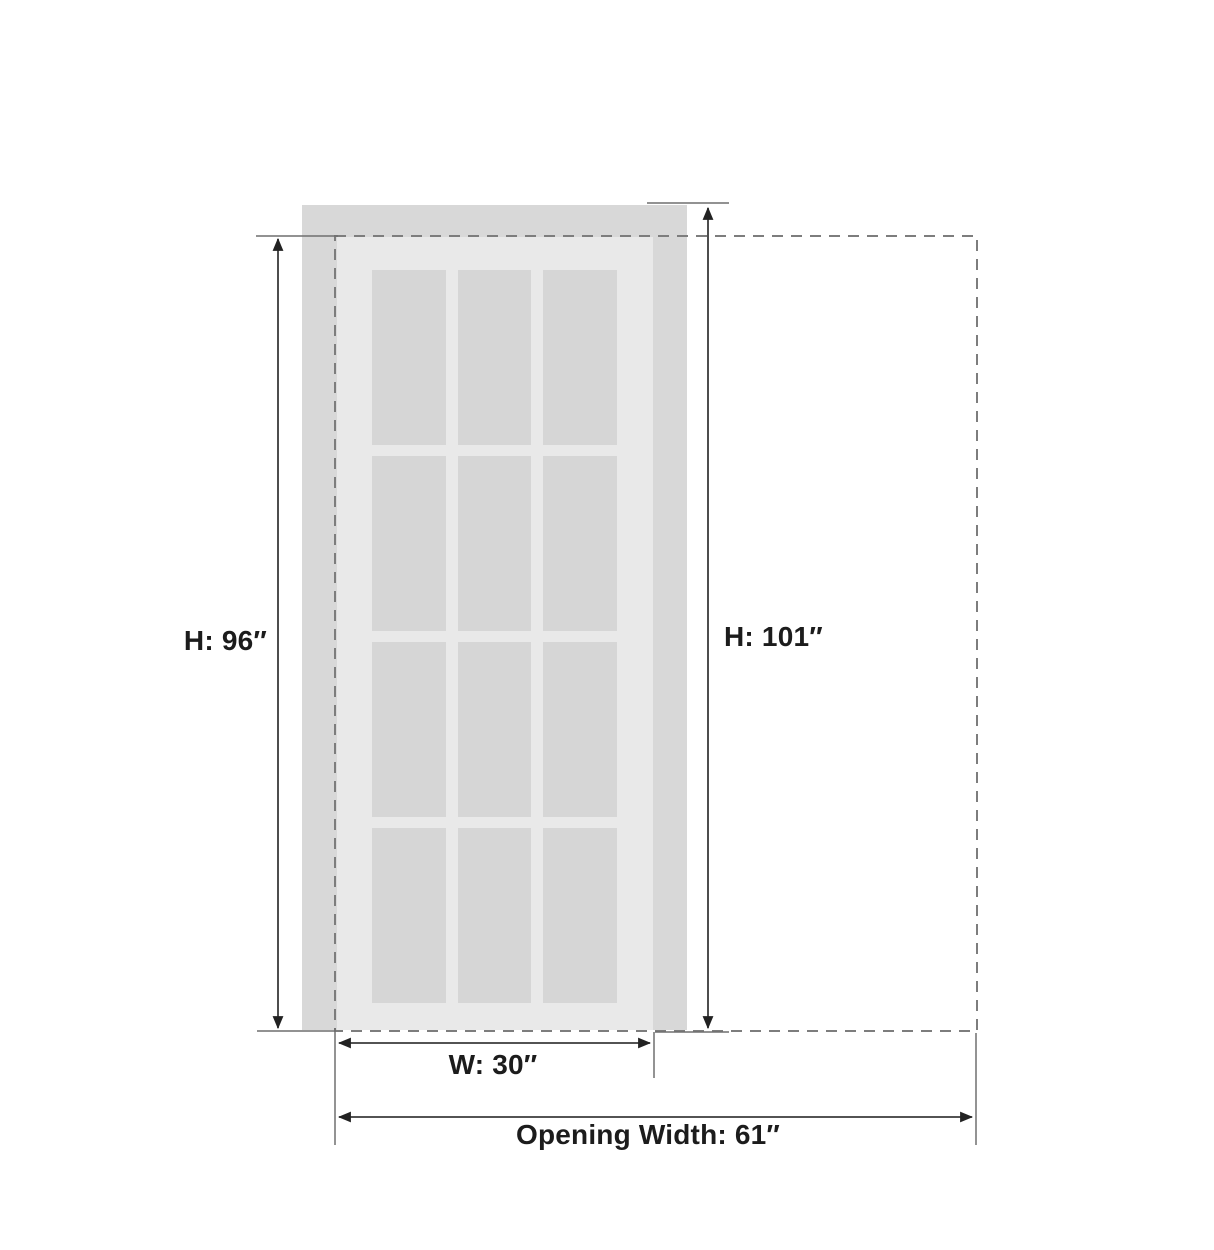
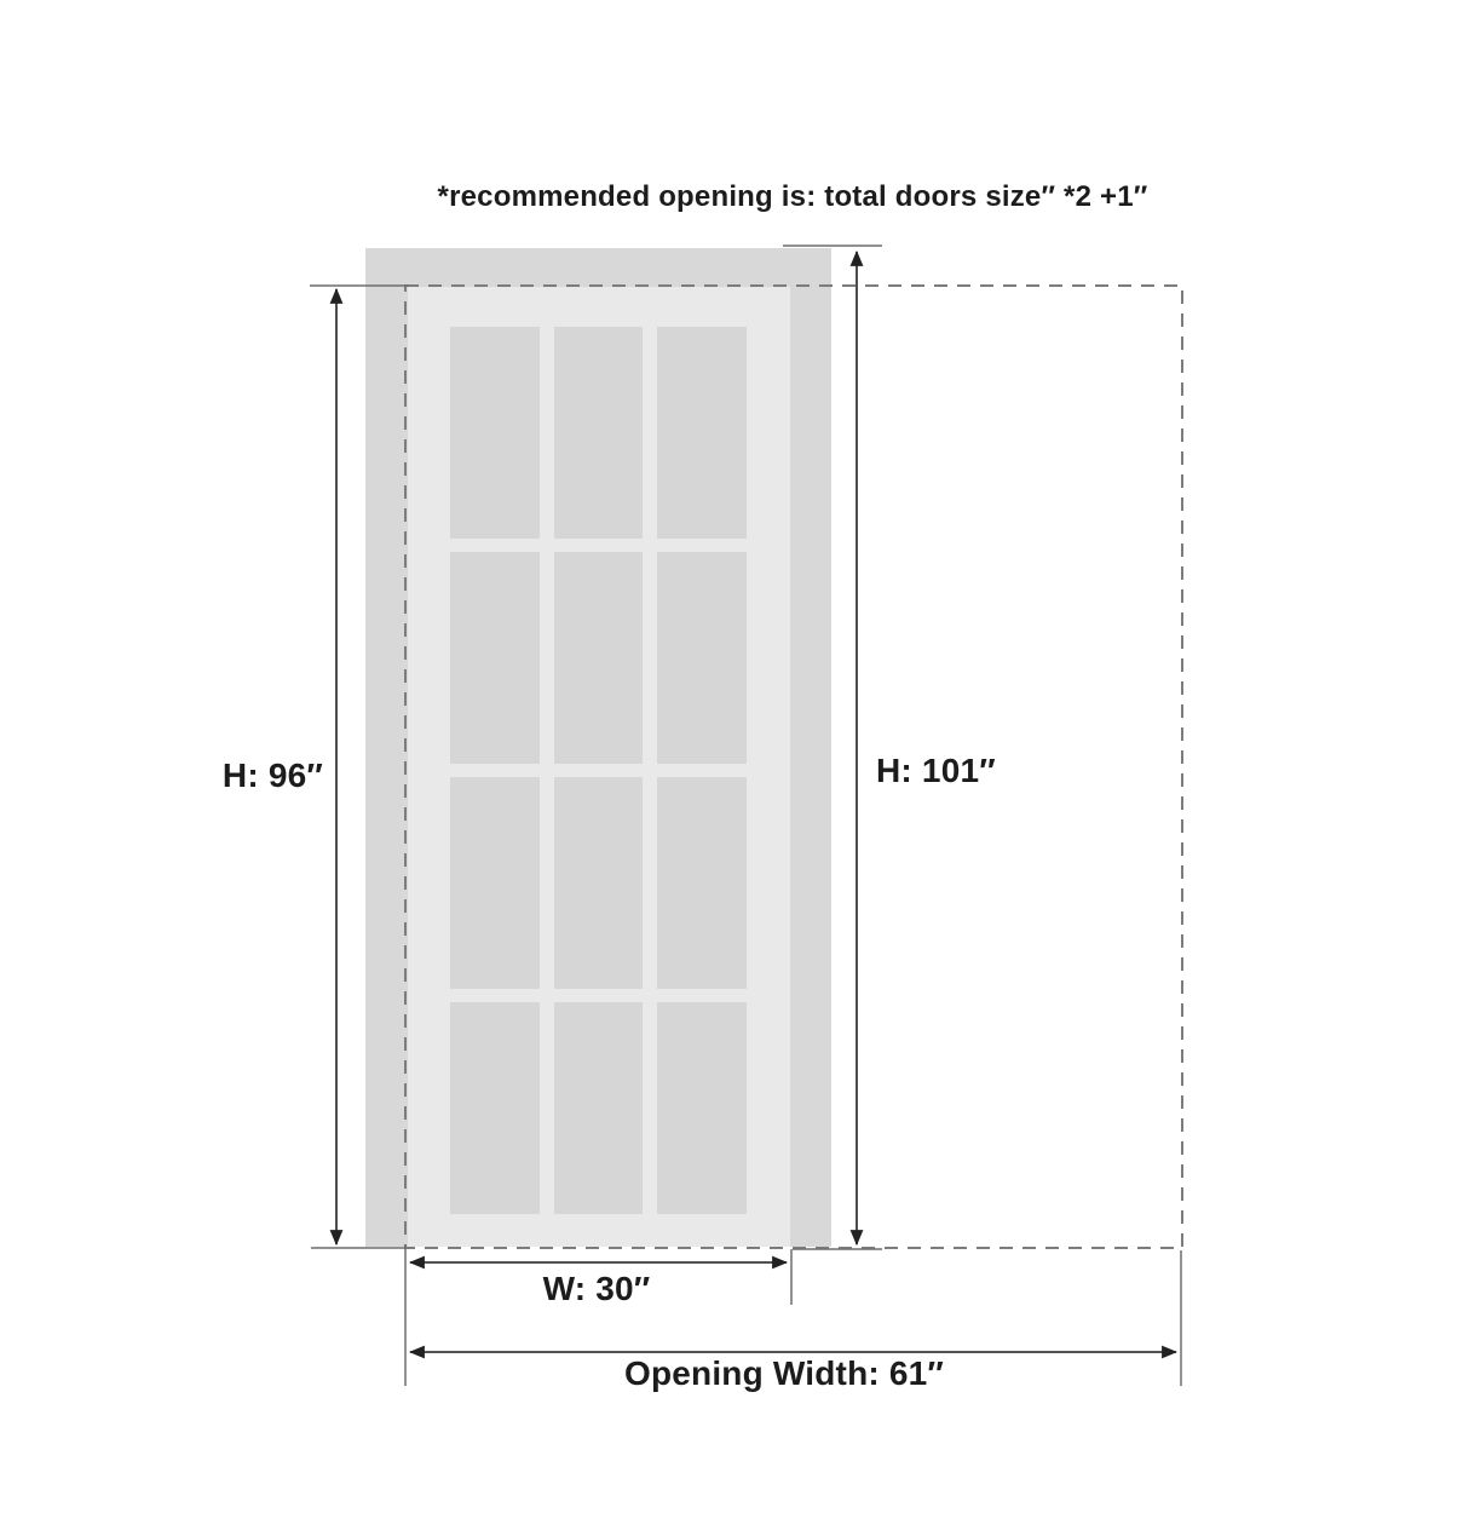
+ *recommended opening is: total doors size″ *2 +1″
  H: 96″
  H: 101″
  W: 30″
  Opening Width: 61″
